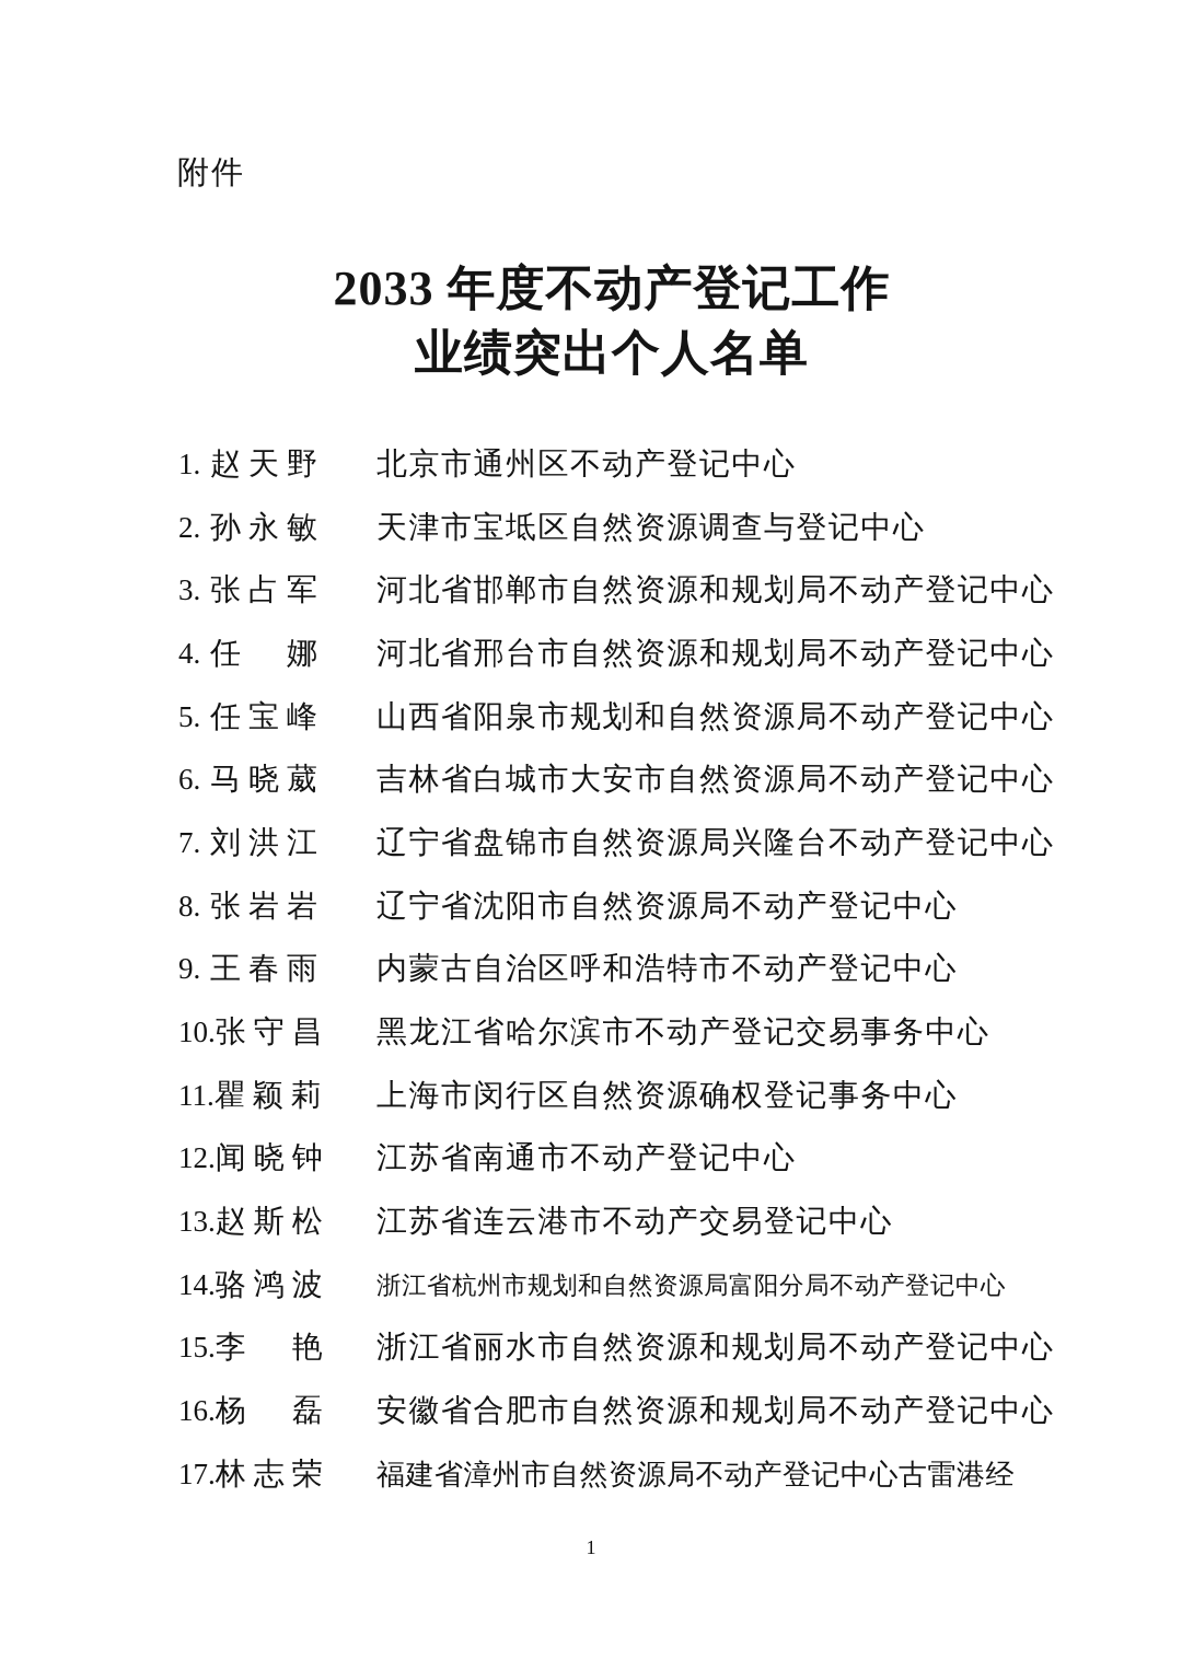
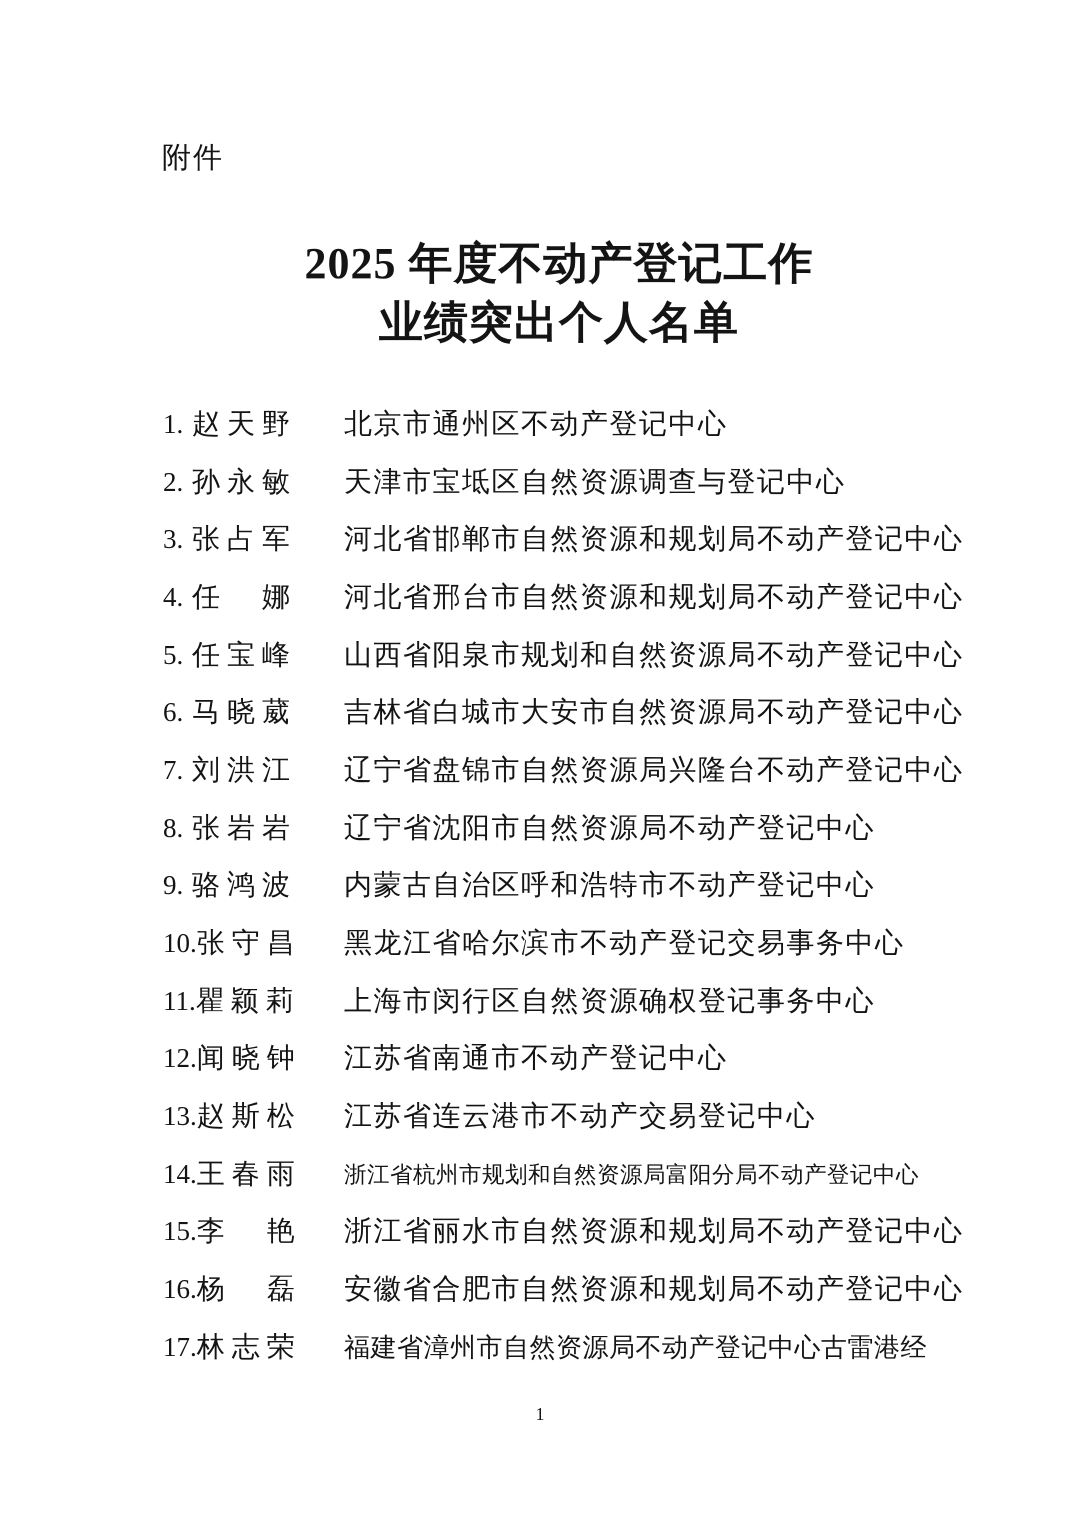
  附件
- 2033 年度不动产登记工作
+ 2025 年度不动产登记工作
  业绩突出个人名单
  1. 赵天野
  北京市通州区不动产登记中心
  2. 孙永敏
  天津市宝坻区自然资源调查与登记中心
  3. 张占军
  河北省邯郸市自然资源和规划局不动产登记中心
  4. 任 娜
  河北省邢台市自然资源和规划局不动产登记中心
  5. 任宝峰
  山西省阳泉市规划和自然资源局不动产登记中心
  6. 马晓葳
  吉林省白城市大安市自然资源局不动产登记中心
  7. 刘洪江
  辽宁省盘锦市自然资源局兴隆台不动产登记中心
  8. 张岩岩
  辽宁省沈阳市自然资源局不动产登记中心
- 9. 王春雨
+ 9. 骆鸿波
  内蒙古自治区呼和浩特市不动产登记中心
  10.张守昌
  黑龙江省哈尔滨市不动产登记交易事务中心
  11.瞿颖莉
  上海市闵行区自然资源确权登记事务中心
  12.闻晓钟
  江苏省南通市不动产登记中心
  13.赵斯松
  江苏省连云港市不动产交易登记中心
- 14.骆鸿波
+ 14.王春雨
  浙江省杭州市规划和自然资源局富阳分局不动产登记中心
  15.李 艳
  浙江省丽水市自然资源和规划局不动产登记中心
  16.杨 磊
  安徽省合肥市自然资源和规划局不动产登记中心
  17.林志荣
  福建省漳州市自然资源局不动产登记中心古雷港经
  1
